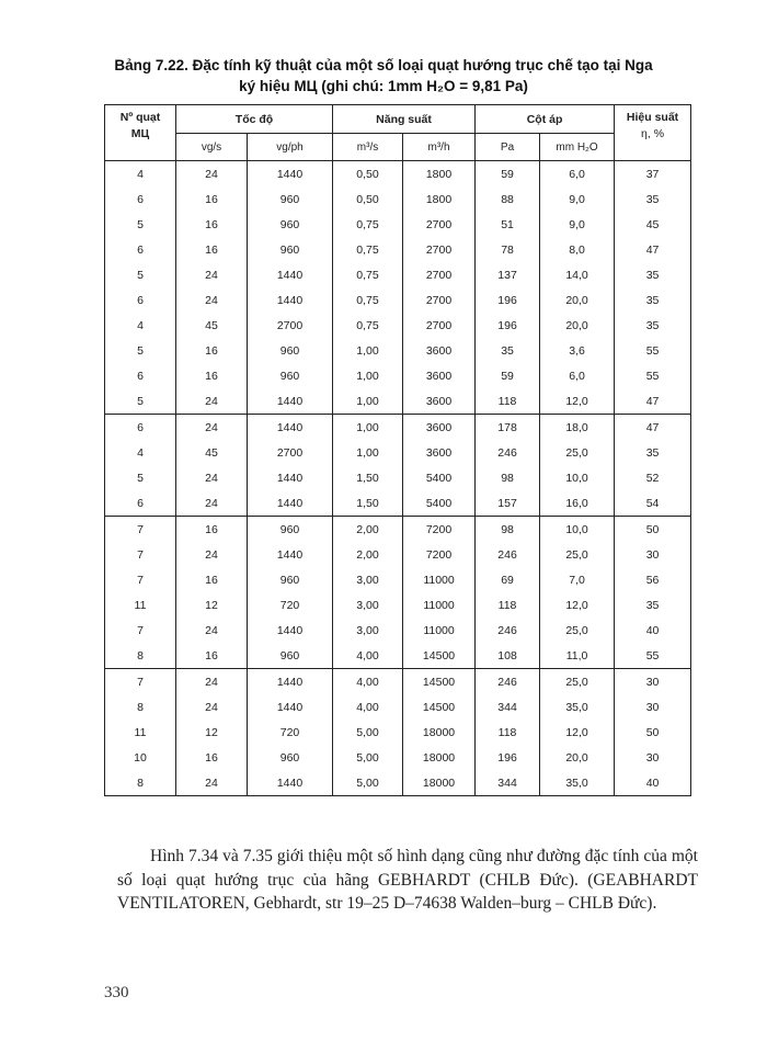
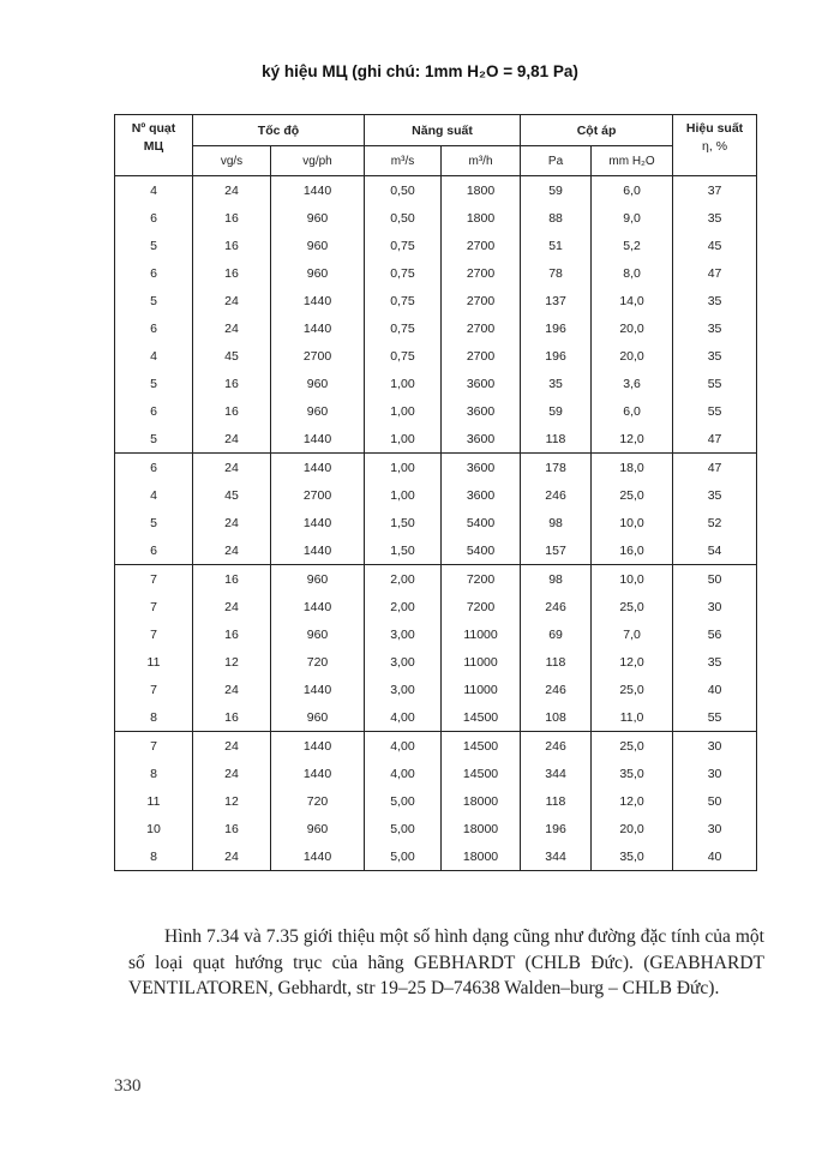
- Bảng 7.22. Đặc tính kỹ thuật của một số loại quạt hướng trục chế tạo tại Nga
  ký hiệu МЦ (ghi chú: 1mm H₂O = 9,81 Pa)
  Nº quạt МЦ	Tốc độ	Năng suất	Cột áp	Hiệu suất η, %
  vg/s	vg/ph	m³/s	m³/h	Pa	mm H₂O
  4	24	1440	0,50	1800	59	6,0	37
  6	16	960	0,50	1800	88	9,0	35
- 5	16	960	0,75	2700	51	9,0	45
+ 5	16	960	0,75	2700	51	5,2	45
  6	16	960	0,75	2700	78	8,0	47
  5	24	1440	0,75	2700	137	14,0	35
  6	24	1440	0,75	2700	196	20,0	35
  4	45	2700	0,75	2700	196	20,0	35
  5	16	960	1,00	3600	35	3,6	55
  6	16	960	1,00	3600	59	6,0	55
  5	24	1440	1,00	3600	118	12,0	47
  6	24	1440	1,00	3600	178	18,0	47
  4	45	2700	1,00	3600	246	25,0	35
  5	24	1440	1,50	5400	98	10,0	52
  6	24	1440	1,50	5400	157	16,0	54
  7	16	960	2,00	7200	98	10,0	50
  7	24	1440	2,00	7200	246	25,0	30
  7	16	960	3,00	11000	69	7,0	56
  11	12	720	3,00	11000	118	12,0	35
  7	24	1440	3,00	11000	246	25,0	40
  8	16	960	4,00	14500	108	11,0	55
  7	24	1440	4,00	14500	246	25,0	30
  8	24	1440	4,00	14500	344	35,0	30
  11	12	720	5,00	18000	118	12,0	50
  10	16	960	5,00	18000	196	20,0	30
  8	24	1440	5,00	18000	344	35,0	40
  Hình 7.34 và 7.35 giới thiệu một số hình dạng cũng như đường đặc tính của một số loại quạt hướng trục của hãng GEBHARDT (CHLB Đức). (GEABHARDT VENTILATOREN, Gebhardt, str 19–25 D–74638 Walden–burg – CHLB Đức).
  330
